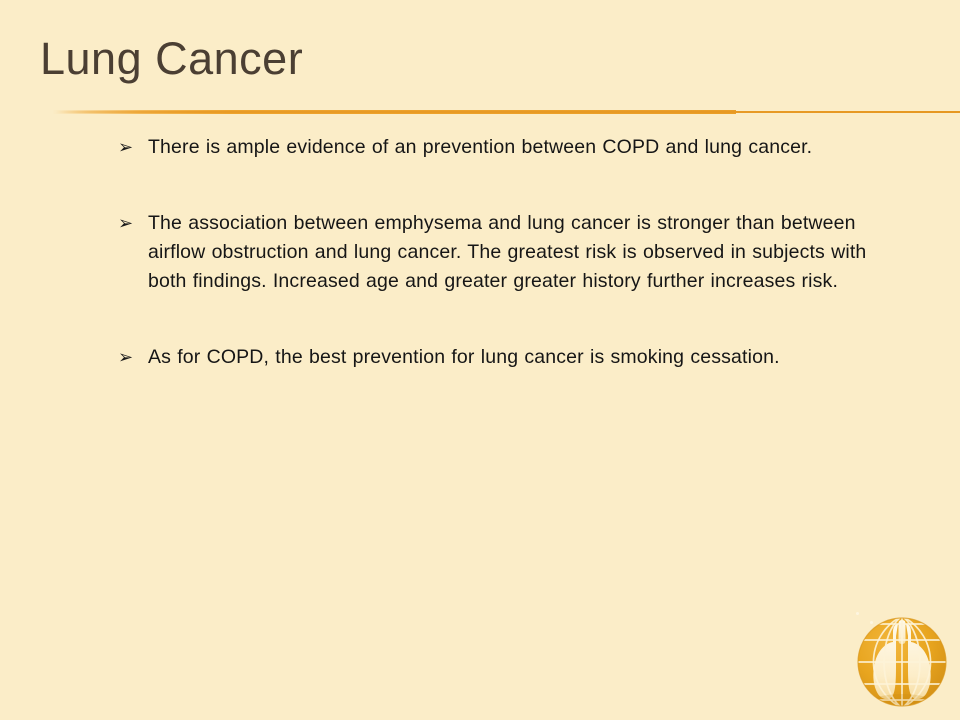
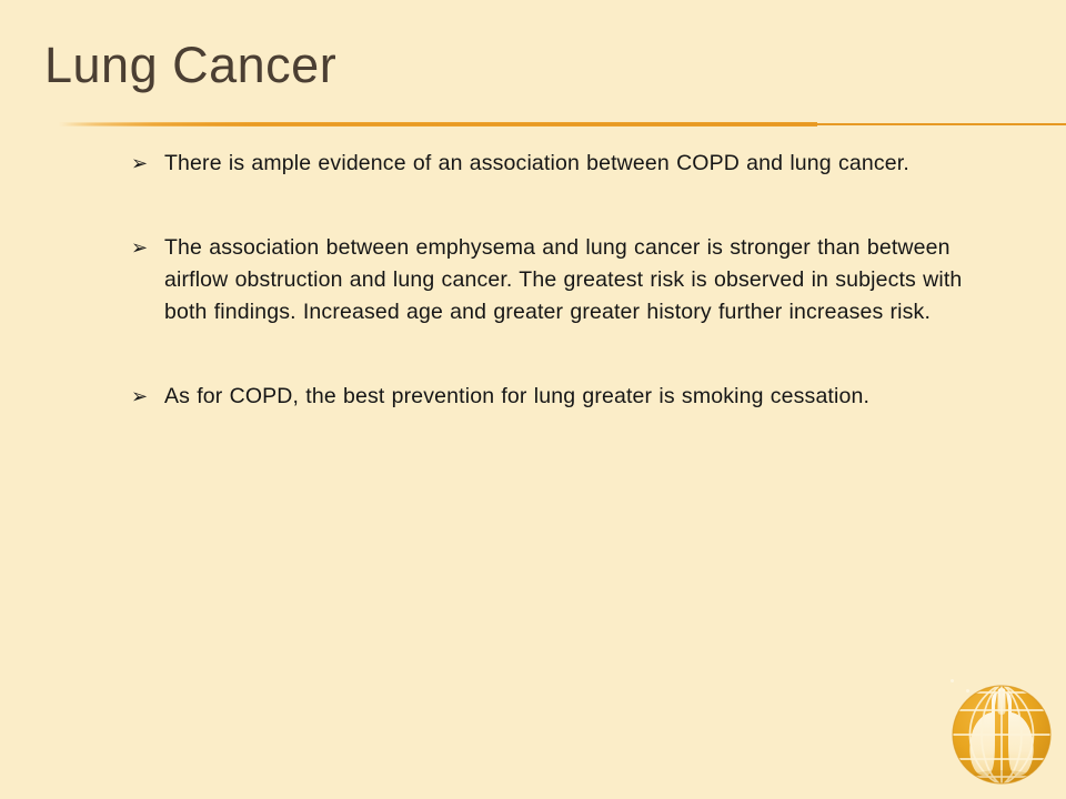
  Lung Cancer
  ➢
- There is ample evidence of an prevention between COPD and lung cancer.
+ There is ample evidence of an association between COPD and lung cancer.
  ➢
  The association between emphysema and lung cancer is stronger than between airflow obstruction and lung cancer. The greatest risk is observed in subjects with both findings. Increased age and greater greater history further increases risk.
  ➢
- As for COPD, the best prevention for lung cancer is smoking cessation.
+ As for COPD, the best prevention for lung greater is smoking cessation.
